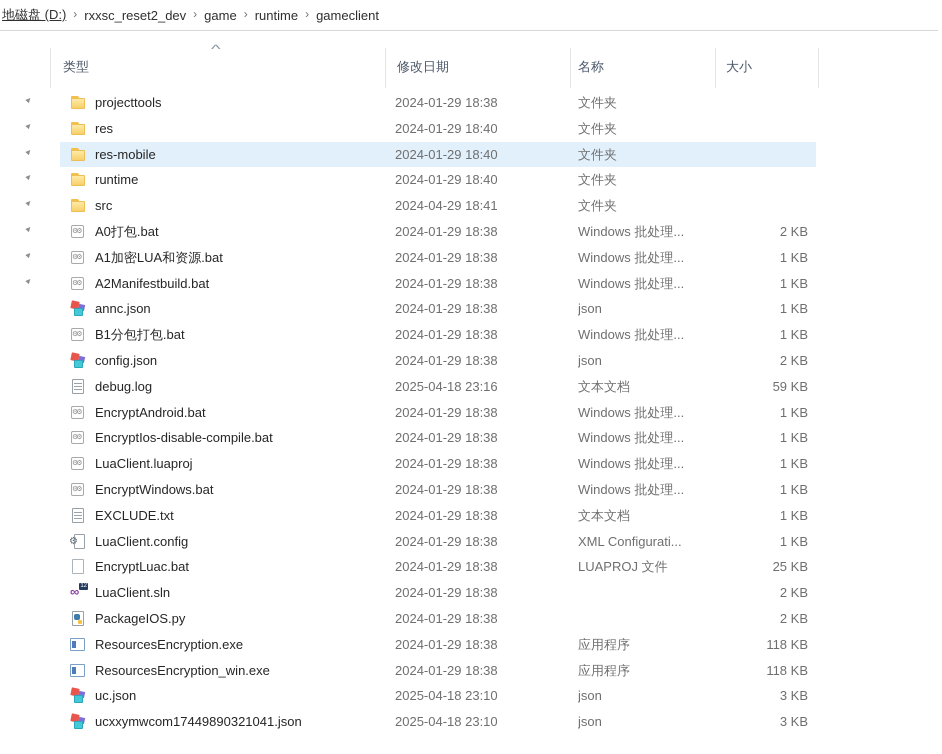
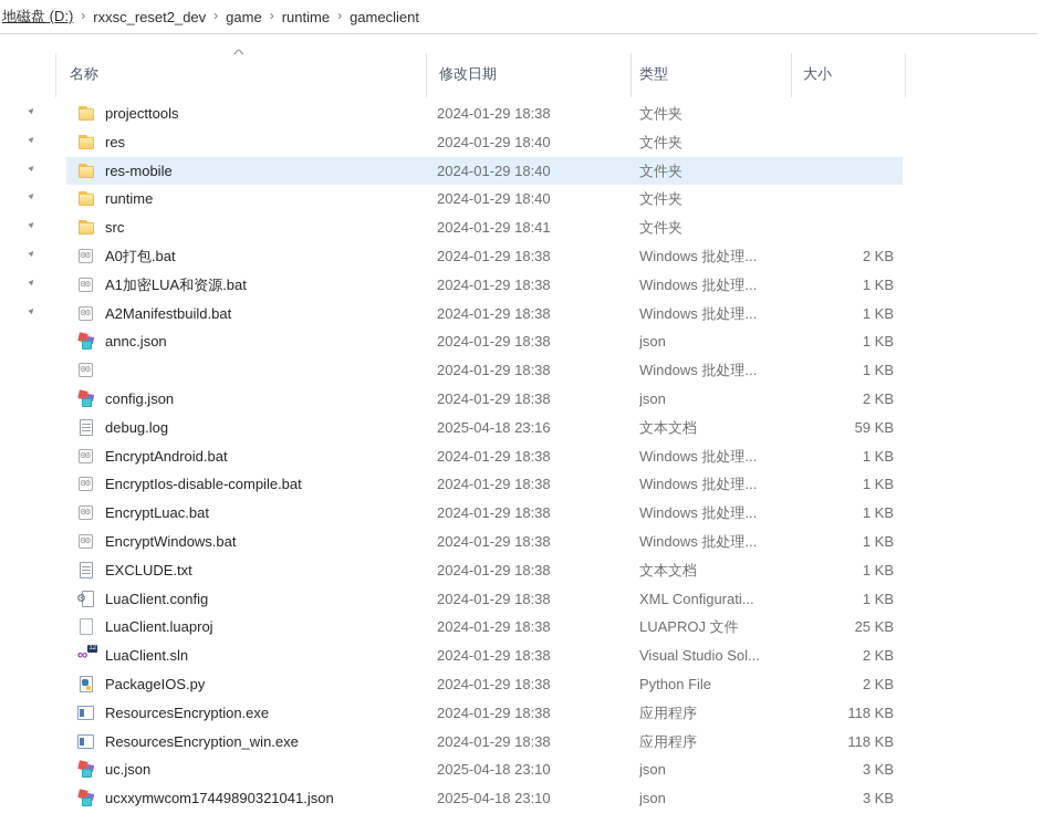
  地磁盘 (D:)
  ›
  rxxsc_reset2_dev
  ›
  game
  ›
  runtime
  ›
  gameclient
  ^
- 类型
+ 名称
  修改日期
- 名称
+ 类型
  大小
  projecttools
  2024-01-29 18:38
  文件夹
  res
  2024-01-29 18:40
  文件夹
  res-mobile
  2024-01-29 18:40
  文件夹
  runtime
  2024-01-29 18:40
  文件夹
  src
- 2024-04-29 18:41
+ 2024-01-29 18:41
  文件夹
  A0打包.bat
  2024-01-29 18:38
  Windows 批处理...
  2 KB
  A1加密LUA和资源.bat
  2024-01-29 18:38
  Windows 批处理...
  1 KB
  A2Manifestbuild.bat
  2024-01-29 18:38
  Windows 批处理...
  1 KB
  annc.json
  2024-01-29 18:38
  json
  1 KB
- B1分包打包.bat
  2024-01-29 18:38
  Windows 批处理...
  1 KB
  config.json
  2024-01-29 18:38
  json
  2 KB
  debug.log
  2025-04-18 23:16
  文本文档
  59 KB
  EncryptAndroid.bat
  2024-01-29 18:38
  Windows 批处理...
  1 KB
  EncryptIos-disable-compile.bat
  2024-01-29 18:38
  Windows 批处理...
  1 KB
- LuaClient.luaproj
+ EncryptLuac.bat
  2024-01-29 18:38
  Windows 批处理...
  1 KB
  EncryptWindows.bat
  2024-01-29 18:38
  Windows 批处理...
  1 KB
  EXCLUDE.txt
  2024-01-29 18:38
  文本文档
  1 KB
  LuaClient.config
  2024-01-29 18:38
  XML Configurati...
  1 KB
- EncryptLuac.bat
+ LuaClient.luaproj
  2024-01-29 18:38
  LUAPROJ 文件
  25 KB
  LuaClient.sln
  2024-01-29 18:38
+ Visual Studio Sol...
  2 KB
  PackageIOS.py
  2024-01-29 18:38
+ Python File
  2 KB
  ResourcesEncryption.exe
  2024-01-29 18:38
  应用程序
  118 KB
  ResourcesEncryption_win.exe
  2024-01-29 18:38
  应用程序
  118 KB
  uc.json
  2025-04-18 23:10
  json
  3 KB
  ucxxymwcom17449890321041.json
  2025-04-18 23:10
  json
  3 KB
